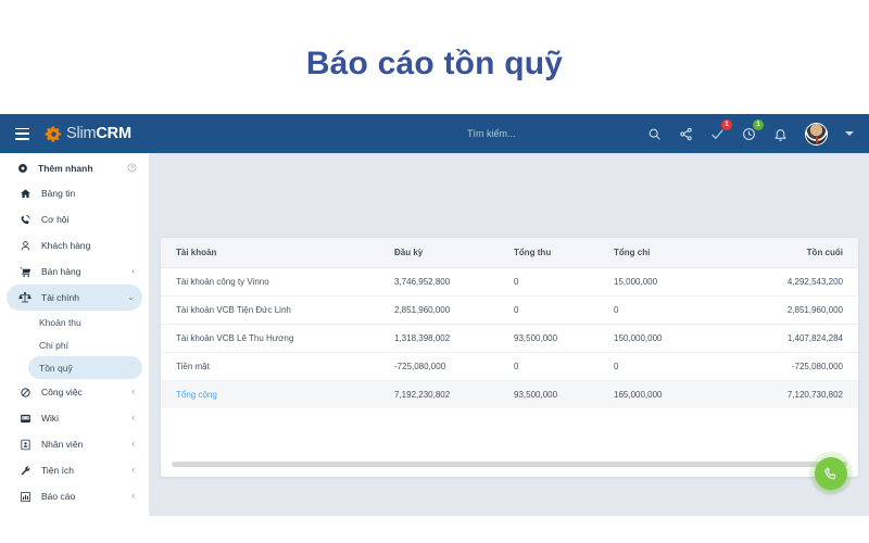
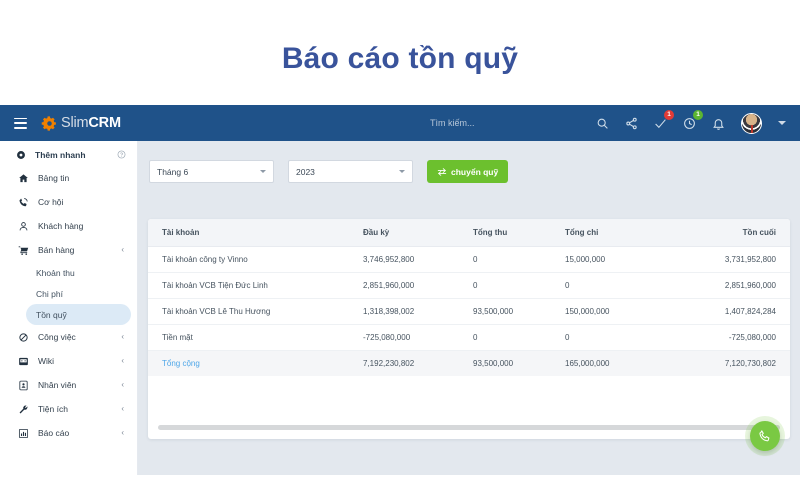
  Báo cáo tồn quỹ
  SlimCRM
  Tìm kiếm...
  Thêm nhanh
  Bảng tin
  Cơ hội
  Khách hàng
  Bán hàng
  ‹
- Tài chính
- ⌄
  Khoản thu
  Chi phí
  Tồn quỹ
  Công việc
  ‹
  Wiki
  ‹
  Nhân viên
  ‹
  Tiện ích
  ‹
  Báo cáo
  ‹
+ Tháng 6
+ 2023
+ chuyển quỹ
  Tài khoản	Đầu kỳ	Tổng thu	Tổng chi	Tồn cuối
- Tài khoản công ty Vinno	3,746,952,800	0	15,000,000	4,292,543,200
+ Tài khoản công ty Vinno	3,746,952,800	0	15,000,000	3,731,952,800
  Tài khoản VCB Tiện Đức Linh	2,851,960,000	0	0	2,851,960,000
  Tài khoản VCB Lê Thu Hương	1,318,398,002	93,500,000	150,000,000	1,407,824,284
  Tiền mặt	-725,080,000	0	0	-725,080,000
  Tổng cộng	7,192,230,802	93,500,000	165,000,000	7,120,730,802
